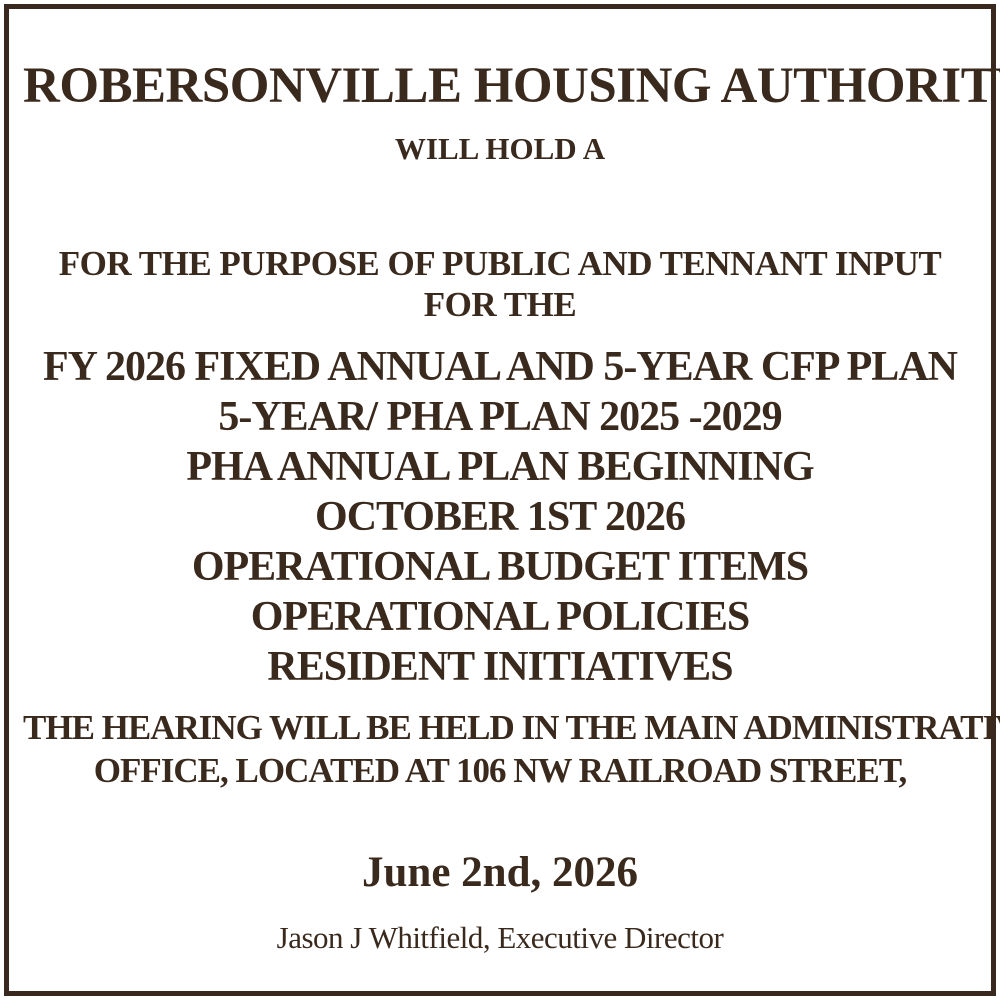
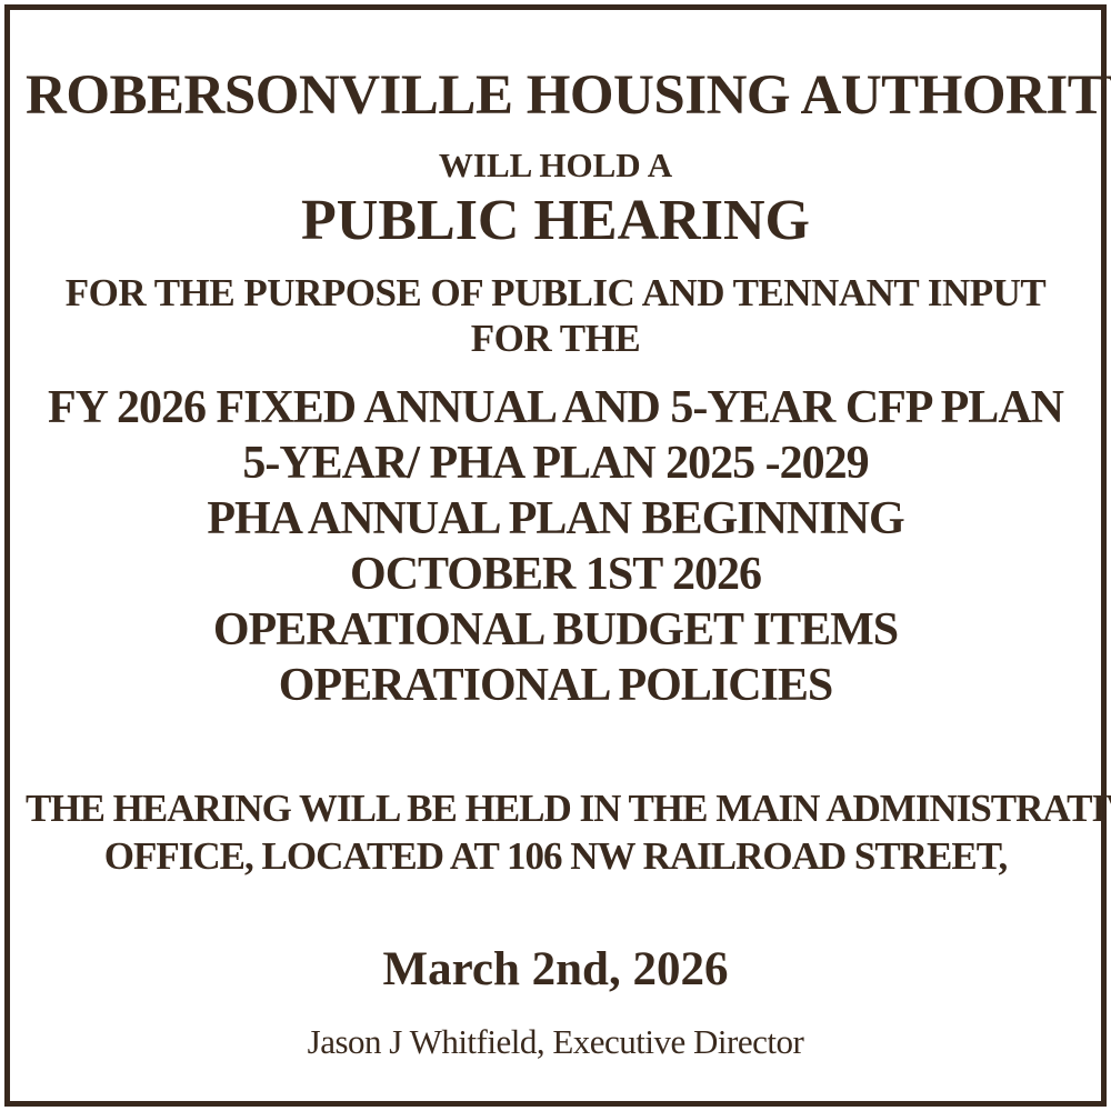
  ROBERSONVILLE HOUSING AUTHORIT
  WILL HOLD A
+ PUBLIC HEARING
  FOR THE PURPOSE OF PUBLIC AND TENNANT INPUT
  FOR THE
  FY 2026 FIXED ANNUAL AND 5-YEAR CFP PLAN
  5-YEAR/ PHA PLAN 2025 -2029
  PHA ANNUAL PLAN BEGINNING
  OCTOBER 1ST 2026
  OPERATIONAL BUDGET ITEMS
  OPERATIONAL POLICIES
- RESIDENT INITIATIVES
  THE HEARING WILL BE HELD IN THE MAIN ADMINISTRATI
  OFFICE, LOCATED AT 106 NW RAILROAD STREET,
- June 2nd, 2026
+ March 2nd, 2026
  Jason J Whitfield, Executive Director
